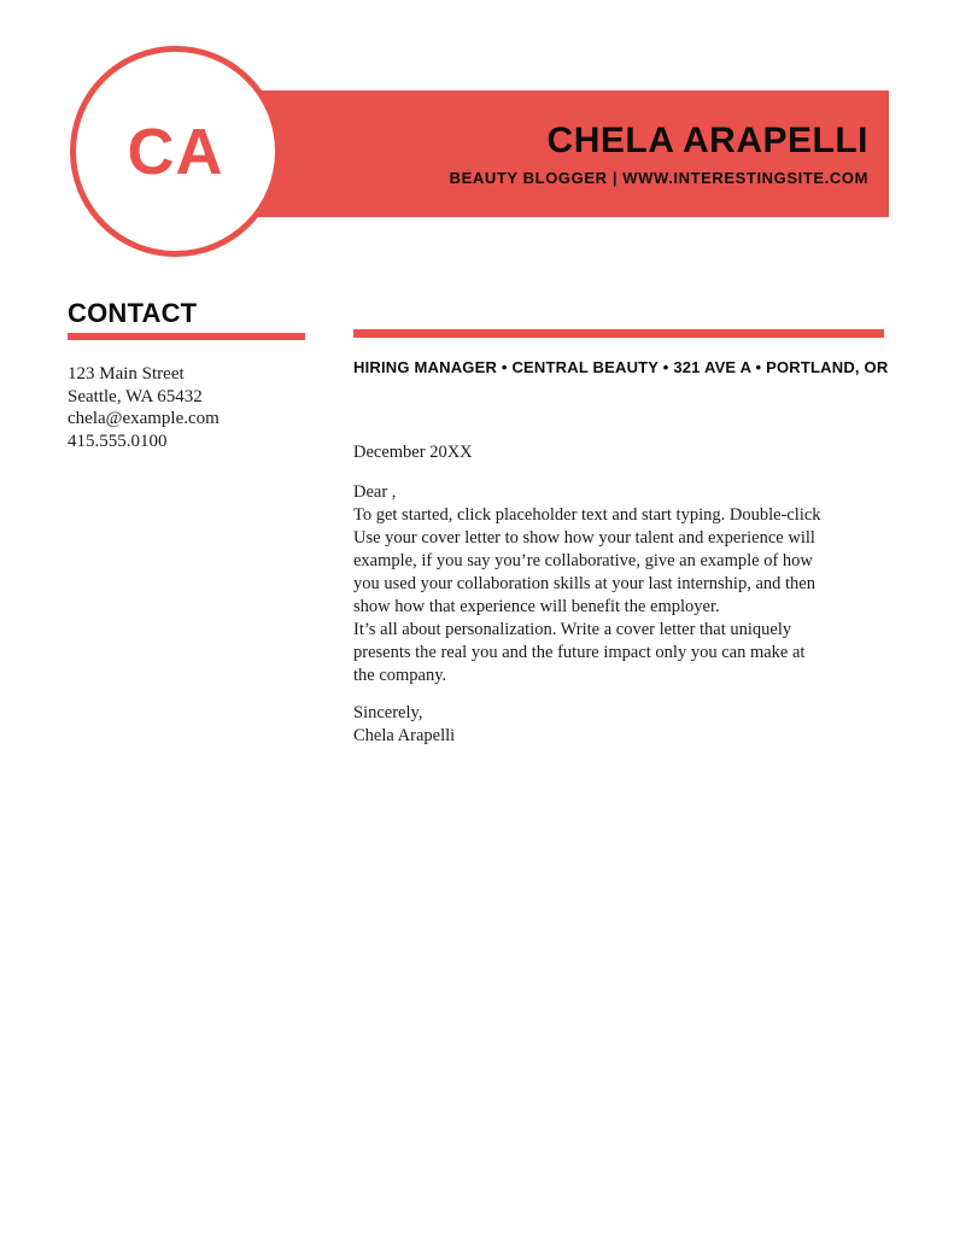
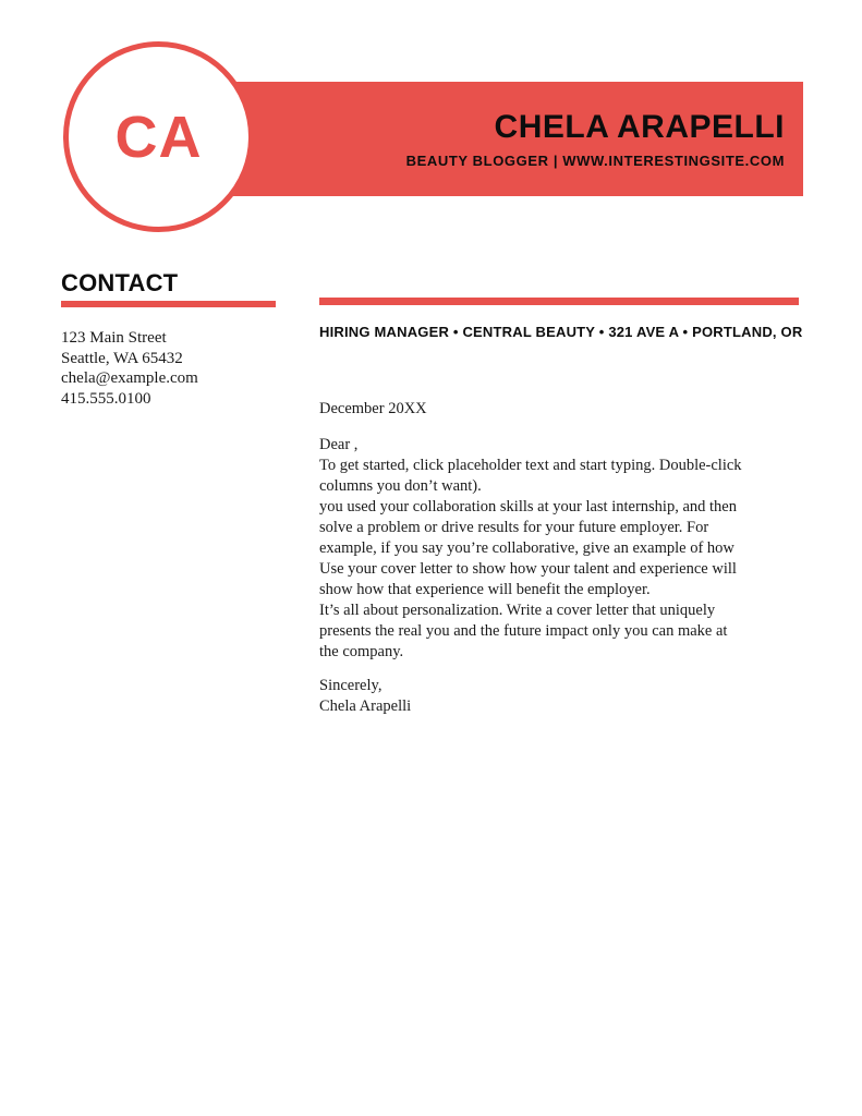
  CHELA ARAPELLI
  BEAUTY BLOGGER | WWW.INTERESTINGSITE.COM
  CA
  CONTACT
  123 Main Street
  Seattle, WA 65432
  chela@example.com
  415.555.0100
  HIRING MANAGER • CENTRAL BEAUTY • 321 AVE A • PORTLAND, OR
  December 20XX
  Dear ,
  To get started, click placeholder text and start typing. Double-click
+ columns you don’t want).
- Use your cover letter to show how your talent and experience will
+ you used your collaboration skills at your last internship, and then
+ solve a problem or drive results for your future employer. For
  example, if you say you’re collaborative, give an example of how
- you used your collaboration skills at your last internship, and then
+ Use your cover letter to show how your talent and experience will
  show how that experience will benefit the employer.
  It’s all about personalization. Write a cover letter that uniquely
  presents the real you and the future impact only you can make at
  the company.
  Sincerely,
  Chela Arapelli
